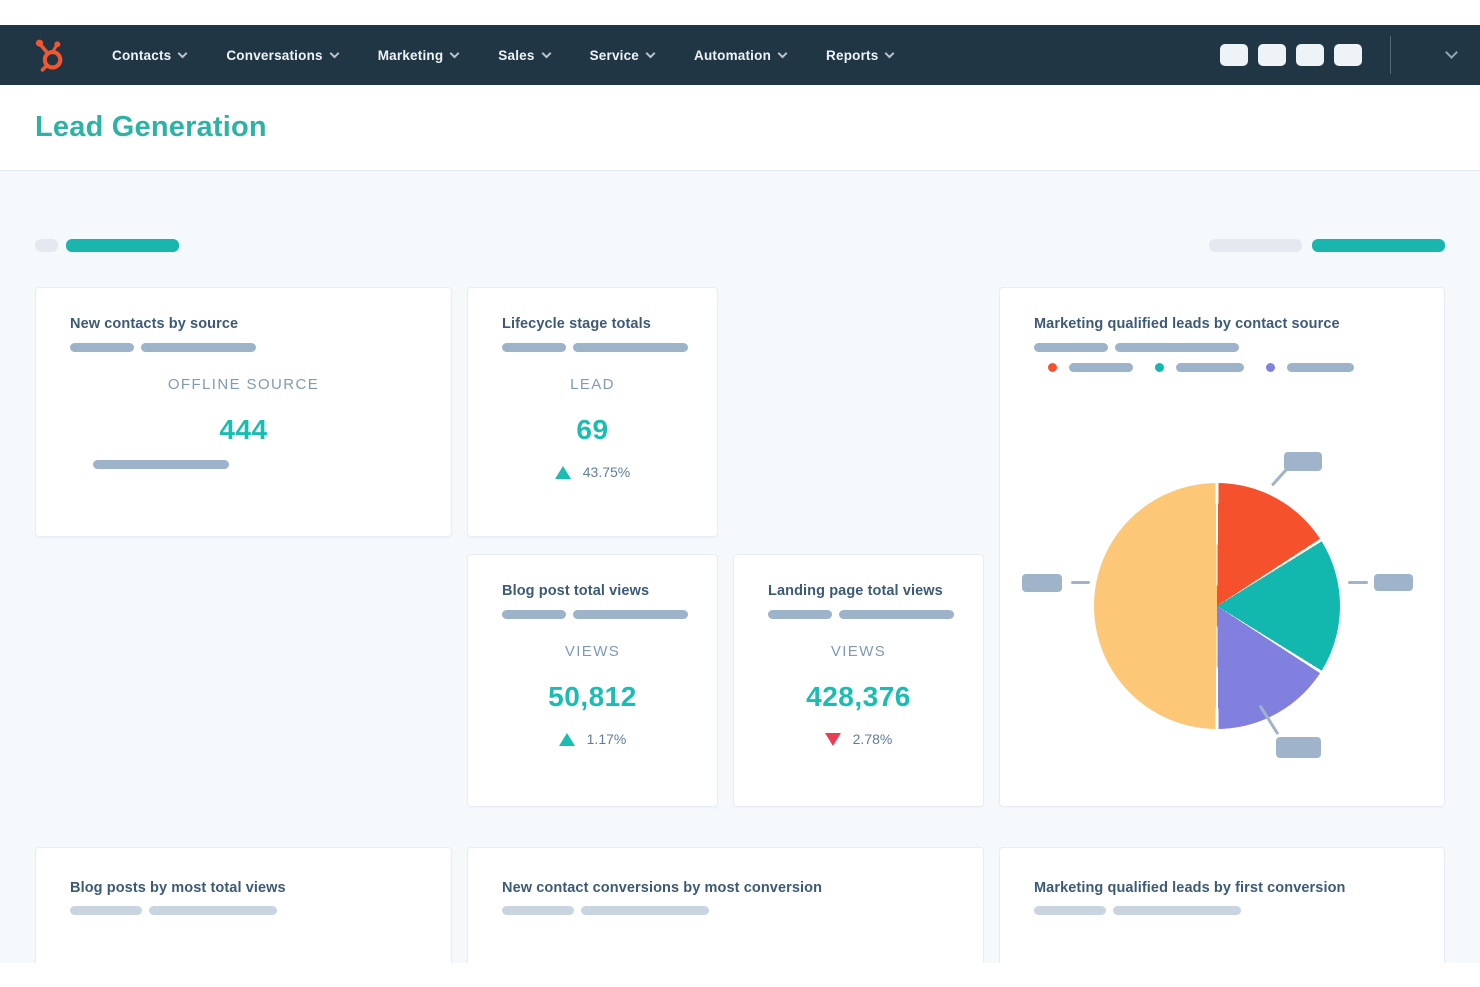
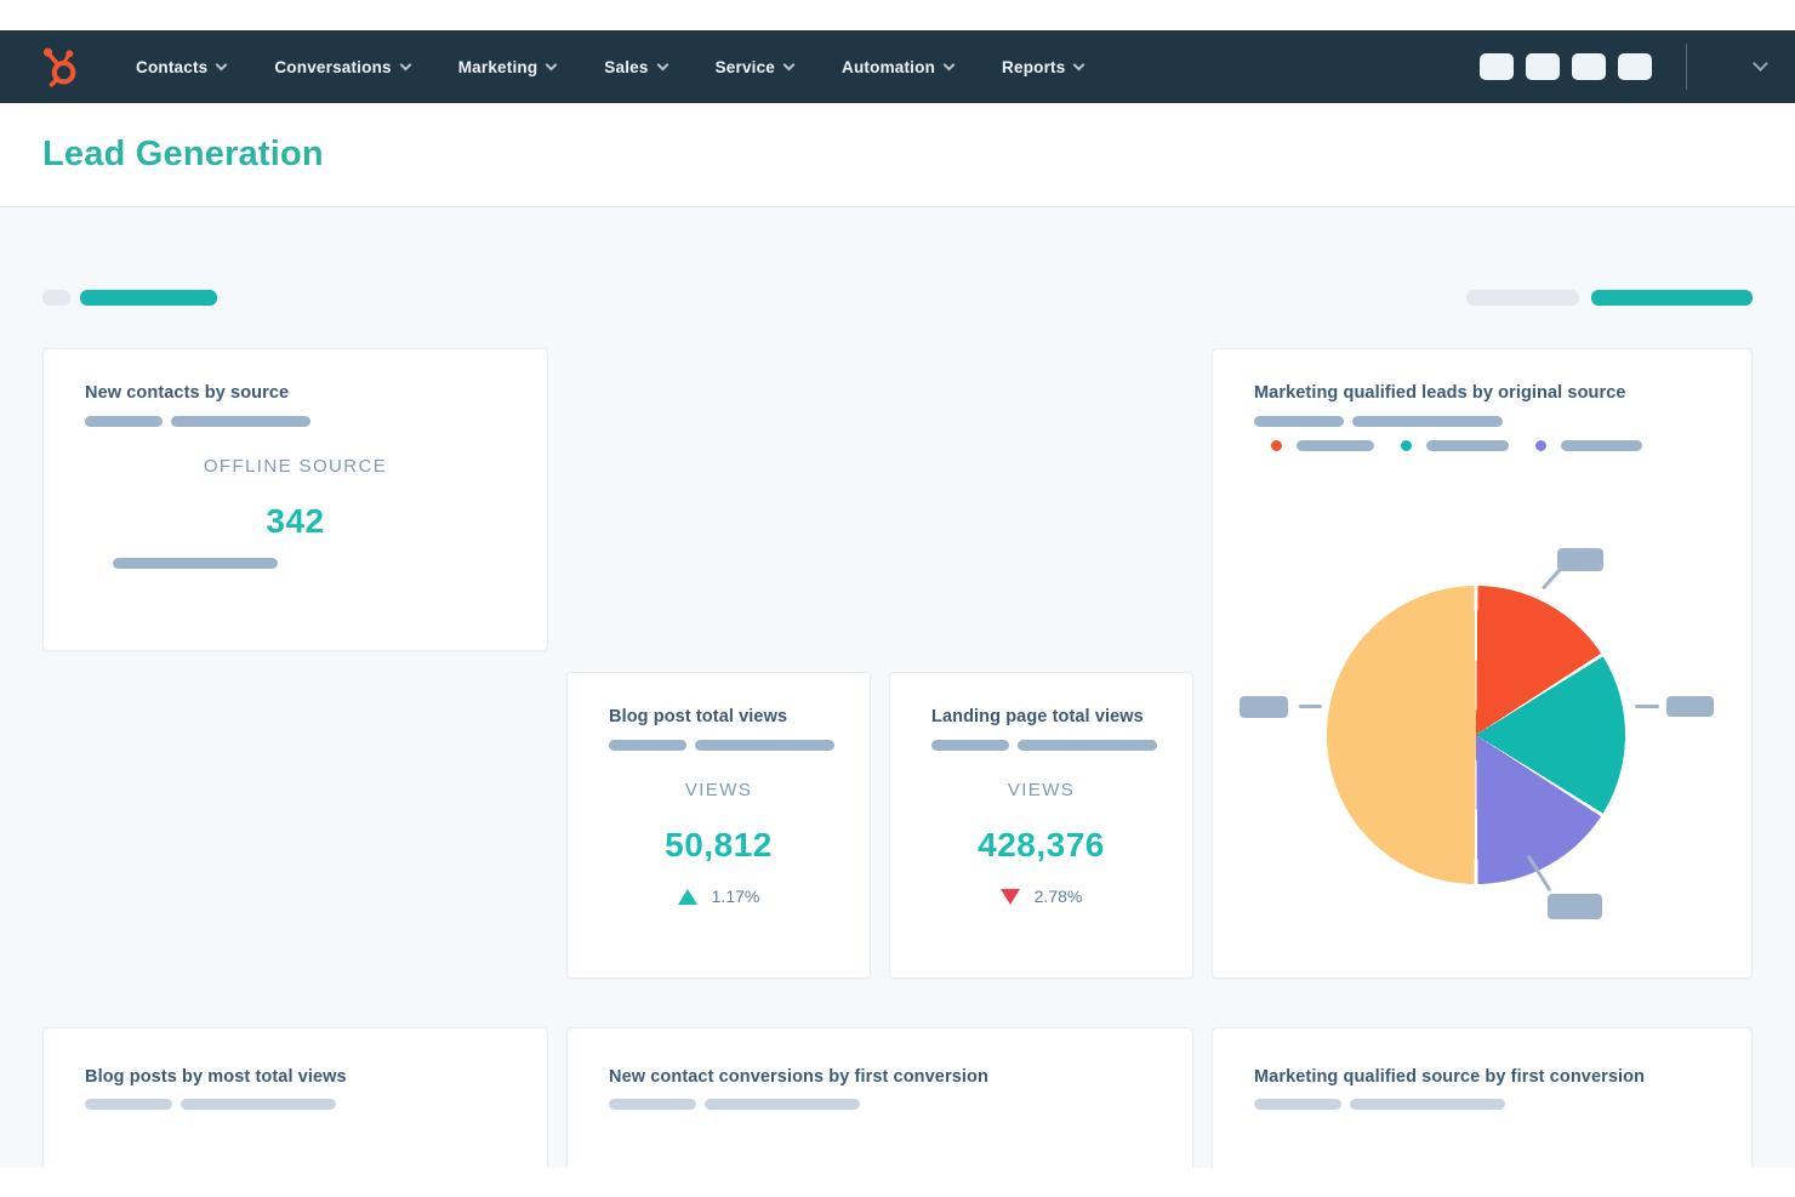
  Contacts
  Conversations
  Marketing
  Sales
  Service
  Automation
  Reports
  Lead Generation
  New contacts by source
  OFFLINE SOURCE
- 444
+ 342
- Lifecycle stage totals
- LEAD
- 69
- 43.75%
- Marketing qualified leads by contact source
+ Marketing qualified leads by original source
  Blog post total views
  VIEWS
  50,812
  1.17%
  Landing page total views
  VIEWS
  428,376
  2.78%
  Blog posts by most total views
- New contact conversions by most conversion
+ New contact conversions by first conversion
- Marketing qualified leads by first conversion
+ Marketing qualified source by first conversion
